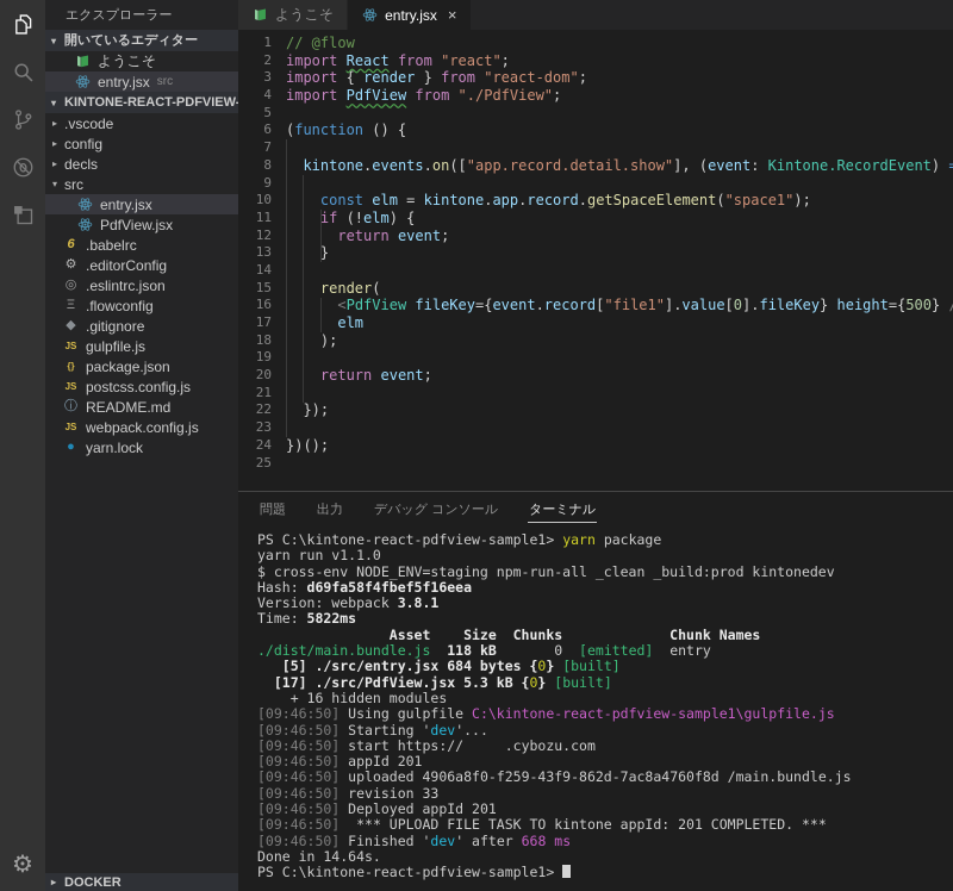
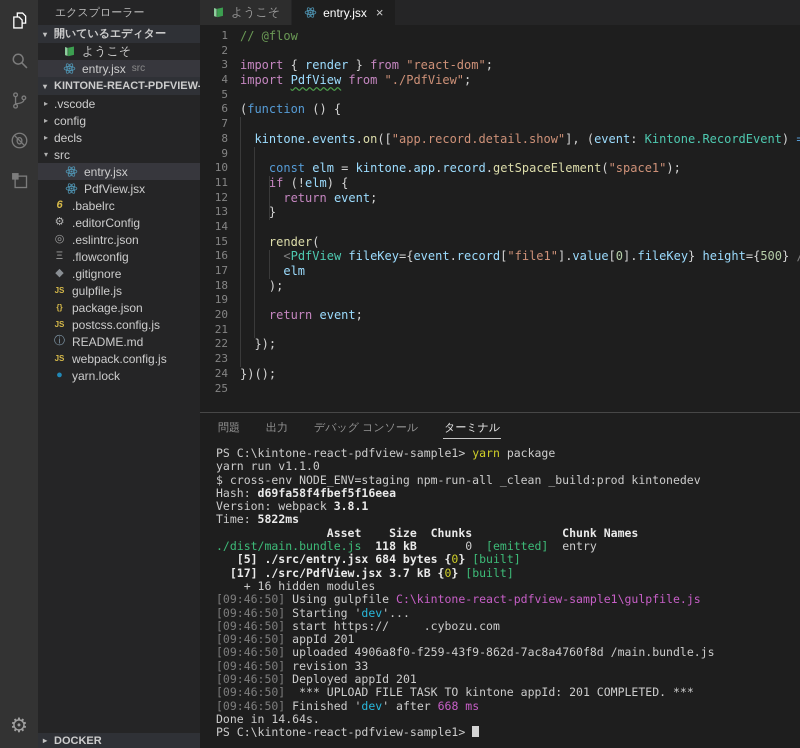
  ⚙
  エクスプローラー
  ▾
  開いているエディター
  ようこそ
  entry.jsx
  src
  ▾
  KINTONE-REACT-PDFVIEW
  ▸
  .vscode
  ▸
  config
  ▸
  decls
  ▾
  src
  entry.jsx
  PdfView.jsx
  6
  .babelrc
  ⚙
  .editorConfig
  ◎
  .eslintrc.json
  Ξ
  .flowconfig
  ◆
  .gitignore
  JS
  gulpfile.js
  {}
  package.json
  JS
  postcss.config.js
  ⓘ
  README.md
  JS
  webpack.config.js
  ●
  yarn.lock
  ▸
  DOCKER
  ようこそ
  entry.jsx
  ×
  1
  // @flow
  2
- import React from "react";
  3
  import { render } from "react-dom";
  4
  import PdfView from "./PdfView";
  5
  6
  (function () {
  7
  8
  kintone.events.on(["app.record.detail.show"], (event: Kintone.RecordEvent)
  9
  10
  const elm = kintone.app.record.getSpaceElement("space1");
  11
  if (!elm) {
  12
  return event;
  13
  }
  14
  15
  render(
  16
  <PdfView fileKey={event.record["file1"].value[0].fileKey} height={500}
  17
  elm
  18
  );
  19
  20
  return event;
  21
  22
  });
  23
  24
  })();
  25
  問題
  出力
  デバッグ コンソール
  ターミナル
  PS C:\kintone-react-pdfview-sample1> yarn package
  yarn run v1.1.0
  $ cross-env NODE_ENV=staging npm-run-all _clean _build:prod kintonedev
  Hash: d69fa58f4fbef5f16eea
  Version: webpack 3.8.1
  Time: 5822ms
  Asset Size Chunks Chunk Names
  ./dist/main.bundle.js 118 kB 0 [emitted] entry
  [5] ./src/entry.jsx 684 bytes {0} [built]
- [17] ./src/PdfView.jsx 5.3 kB {0} [built]
+ [17] ./src/PdfView.jsx 3.7 kB {0} [built]
  + 16 hidden modules
  [09:46:50] Using gulpfile C:\kintone-react-pdfview-sample1\gulpfile.js
  [09:46:50] Starting 'dev'...
  [09:46:50] start https:// .cybozu.com
  [09:46:50] appId 201
  [09:46:50] uploaded 4906a8f0-f259-43f9-862d-7ac8a4760f8d /main.bundle.js
  [09:46:50] revision 33
  [09:46:50] Deployed appId 201
  [09:46:50] *** UPLOAD FILE TASK TO kintone appId: 201 COMPLETED. ***
  [09:46:50] Finished 'dev' after 668 ms
  Done in 14.64s.
  PS C:\kintone-react-pdfview-sample1>
